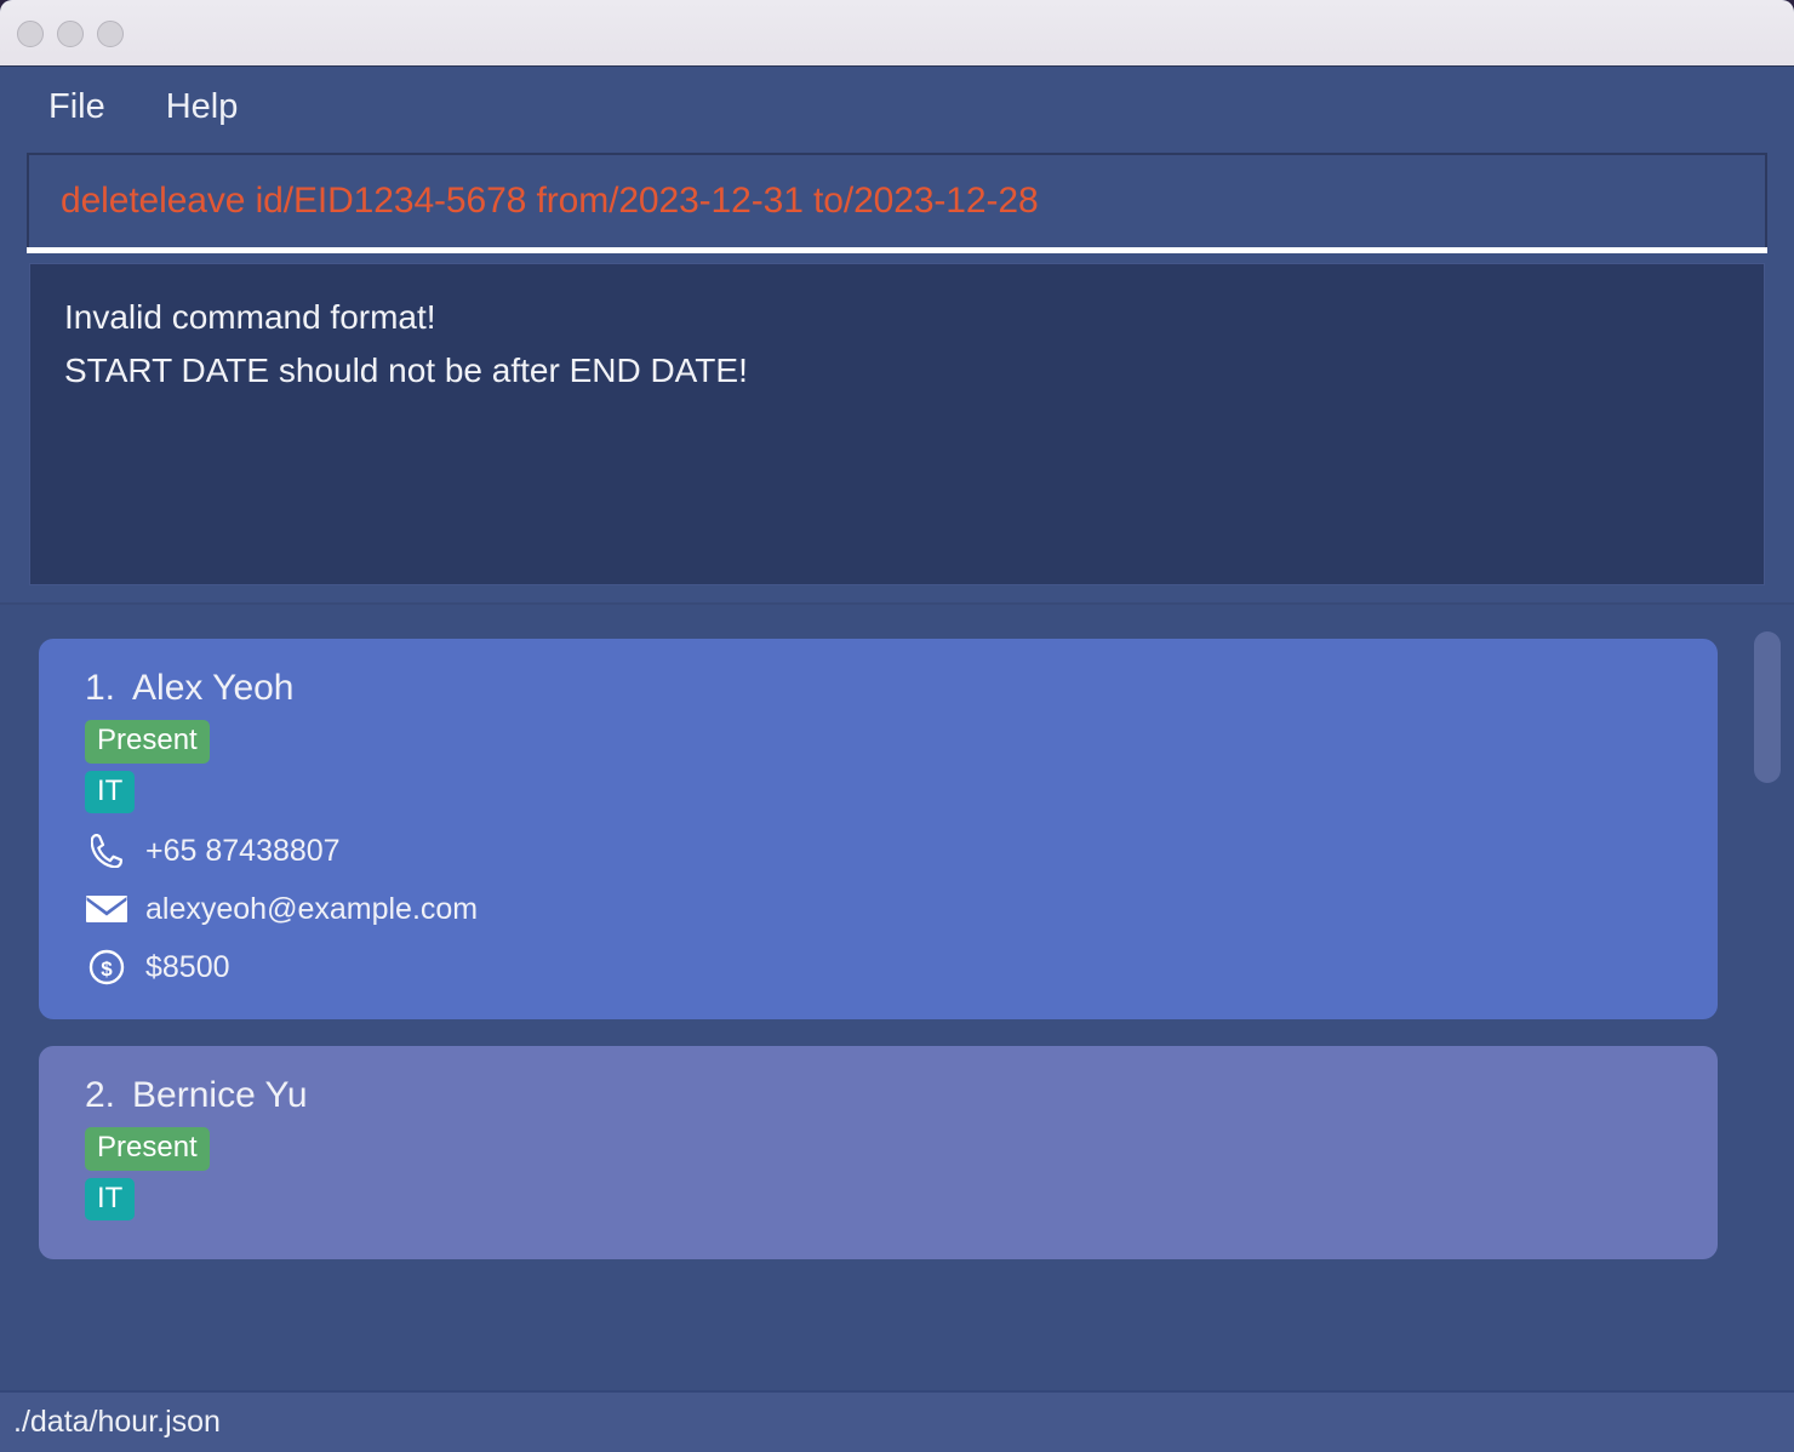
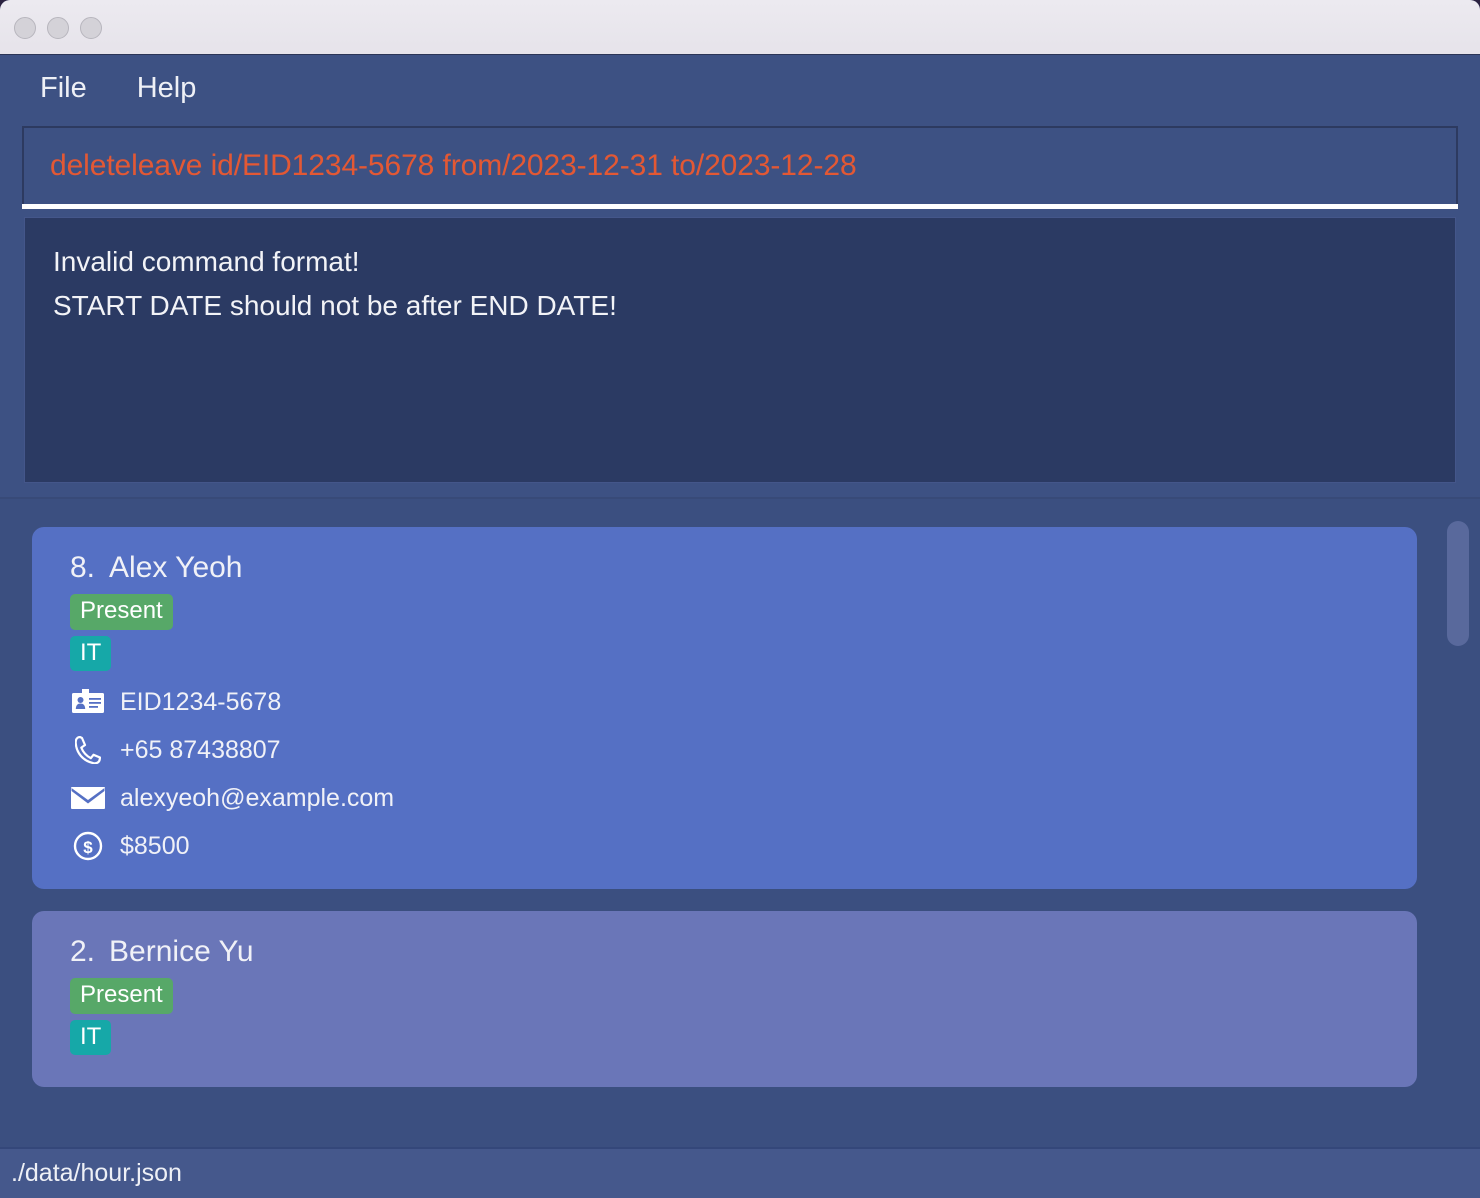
  File
  Help
  deleteleave id/EID1234-5678 from/2023-12-31 to/2023-12-28
  Invalid command format!
  START DATE should not be after END DATE!
- 1.
+ 8.
  Alex Yeoh
  Present
  IT
+ EID1234-5678
  +65 87438807
  alexyeoh@example.com
  $
  $8500
  2.
  Bernice Yu
  Present
  IT
  ./data/hour.json
